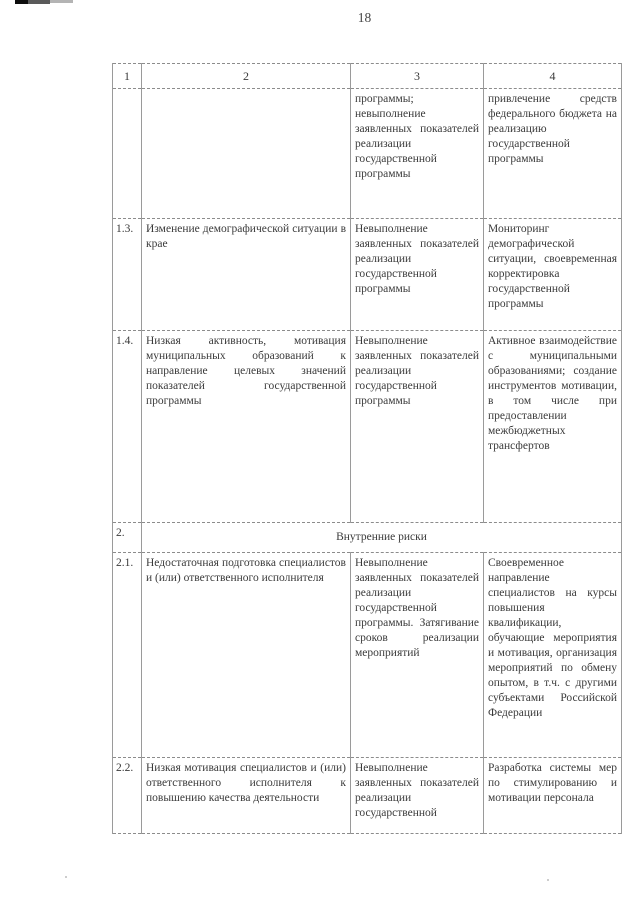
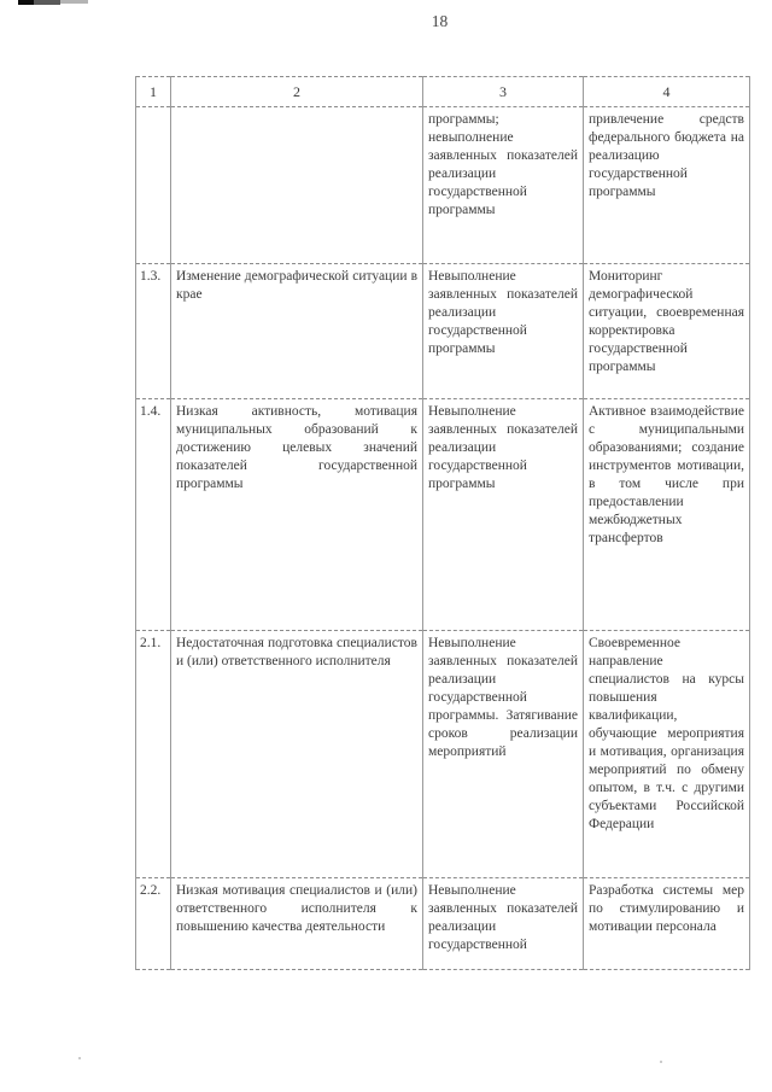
  18
  1	2	3	4
  		программы; невыполнение заявленных показателей реализации государственной программы	привлечение средств федерального бюджета на реализацию государственной программы
  1.3.	Изменение демографической ситуации в крае	Невыполнение заявленных показателей реализации государственной программы	Мониторинг демографической ситуации, своевременная корректировка государственной программы
- 1.4.	Низкая активность, мотивация муниципальных образований к направление целевых значений показателей государственной программы	Невыполнение заявленных показателей реализации государственной программы	Активное взаимодействие с муниципальными образованиями; создание инструментов мотивации, в том числе при предоставлении межбюджетных трансфертов
+ 1.4.	Низкая активность, мотивация муниципальных образований к достижению целевых значений показателей государственной программы	Невыполнение заявленных показателей реализации государственной программы	Активное взаимодействие с муниципальными образованиями; создание инструментов мотивации, в том числе при предоставлении межбюджетных трансфертов
- 2.	Внутренние риски
  2.1.	Недостаточная подготовка специалистов и (или) ответственного исполнителя	Невыполнение заявленных показателей реализации государственной программы. Затягивание сроков реализации мероприятий	Своевременное направление специалистов на курсы повышения квалификации, обучающие мероприятия и мотивация, организация мероприятий по обмену опытом, в т.ч. с другими субъектами Российской Федерации
  2.2.	Низкая мотивация специалистов и (или) ответственного исполнителя к повышению качества деятельности	Невыполнение заявленных показателей реализации государственной	Разработка системы мер по стимулированию и мотивации персонала
